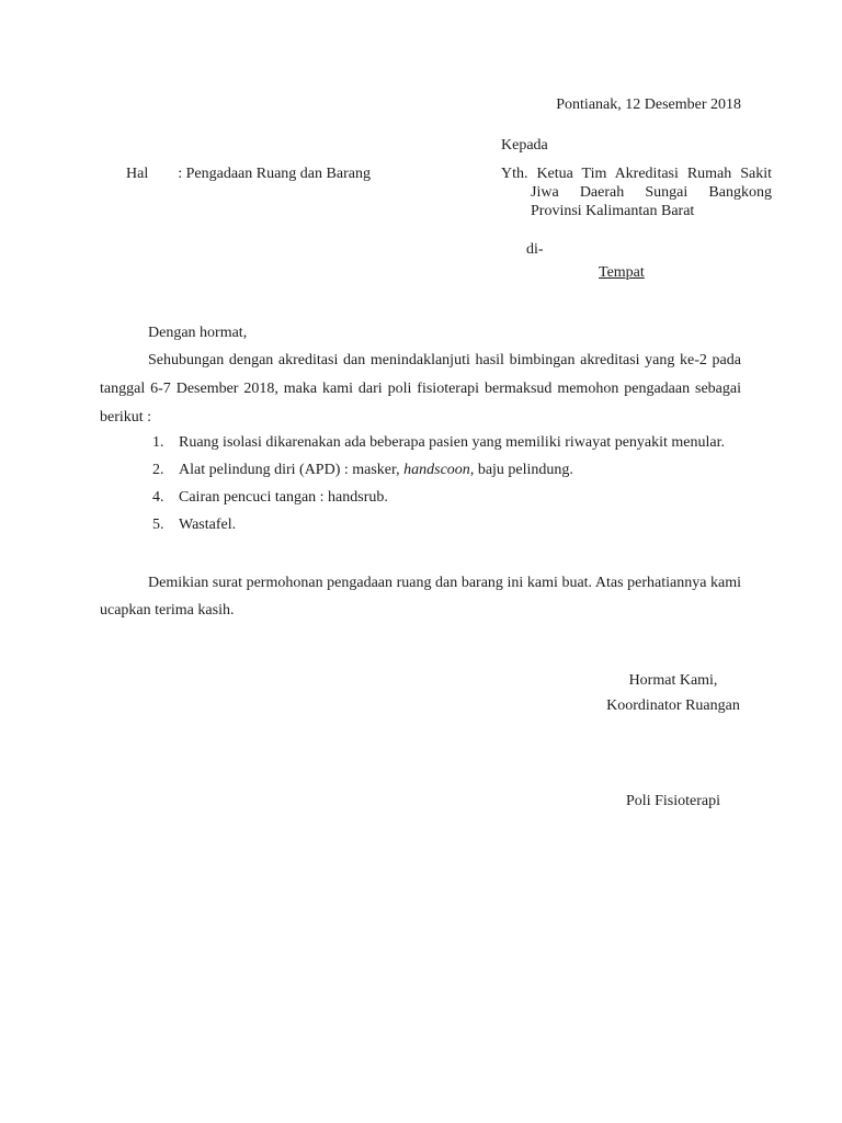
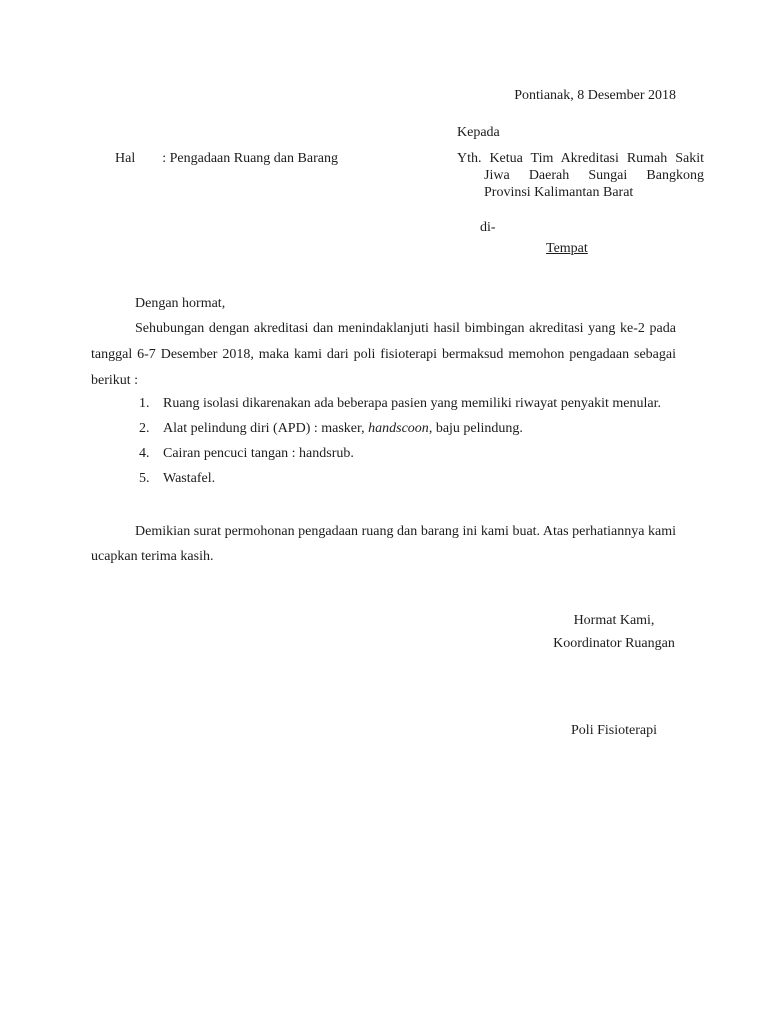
- Pontianak, 12 Desember 2018
+ Pontianak, 8 Desember 2018
  Kepada
  Hal : Pengadaan Ruang dan Barang
  Yth. Ketua Tim Akreditasi Rumah Sakit Jiwa Daerah Sungai Bangkong Provinsi Kalimantan Barat
  di-
  Tempat
  Dengan hormat,
  Sehubungan dengan akreditasi dan menindaklanjuti hasil bimbingan akreditasi yang ke-2 pada tanggal 6-7 Desember 2018, maka kami dari poli fisioterapi bermaksud memohon pengadaan sebagai berikut :
  1.
  Ruang isolasi dikarenakan ada beberapa pasien yang memiliki riwayat penyakit menular.
  2.
  Alat pelindung diri (APD) : masker, handscoon, baju pelindung.
  4.
  Cairan pencuci tangan : handsrub.
  5.
  Wastafel.
  Demikian surat permohonan pengadaan ruang dan barang ini kami buat. Atas perhatiannya kami ucapkan terima kasih.
  Hormat Kami,
  Koordinator Ruangan
  Poli Fisioterapi
